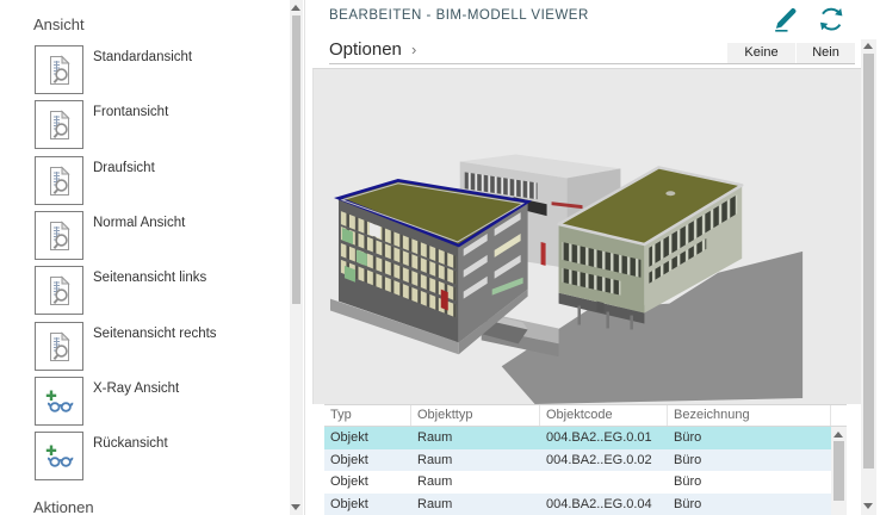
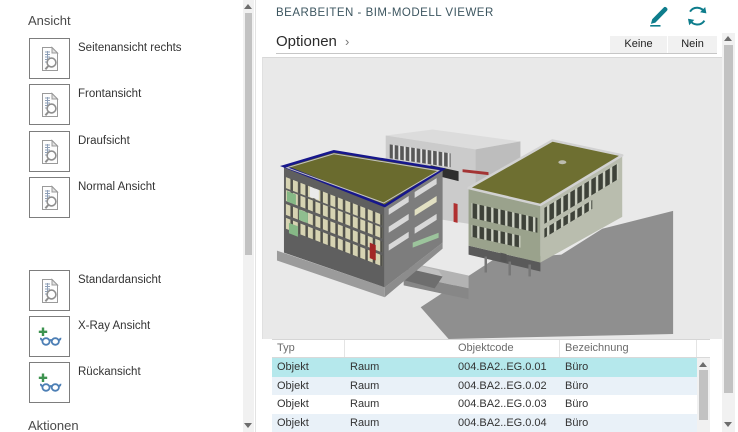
  Ansicht
- Standardansicht
+ Seitenansicht rechts
  Frontansicht
  Draufsicht
  Normal Ansicht
- Seitenansicht links
- Seitenansicht rechts
+ Standardansicht
  X-Ray Ansicht
  Rückansicht
  Aktionen
  BEARBEITEN - BIM-MODELL VIEWER
  Optionen
  ›
  Keine
  Nein
  Typ
- Objekttyp
  Objektcode
  Bezeichnung
  Objekt
  Raum
  004.BA2..EG.0.01
  Büro
  Objekt
  Raum
  004.BA2..EG.0.02
  Büro
  Objekt
  Raum
+ 004.BA2..EG.0.03
  Büro
  Objekt
  Raum
  004.BA2..EG.0.04
  Büro
